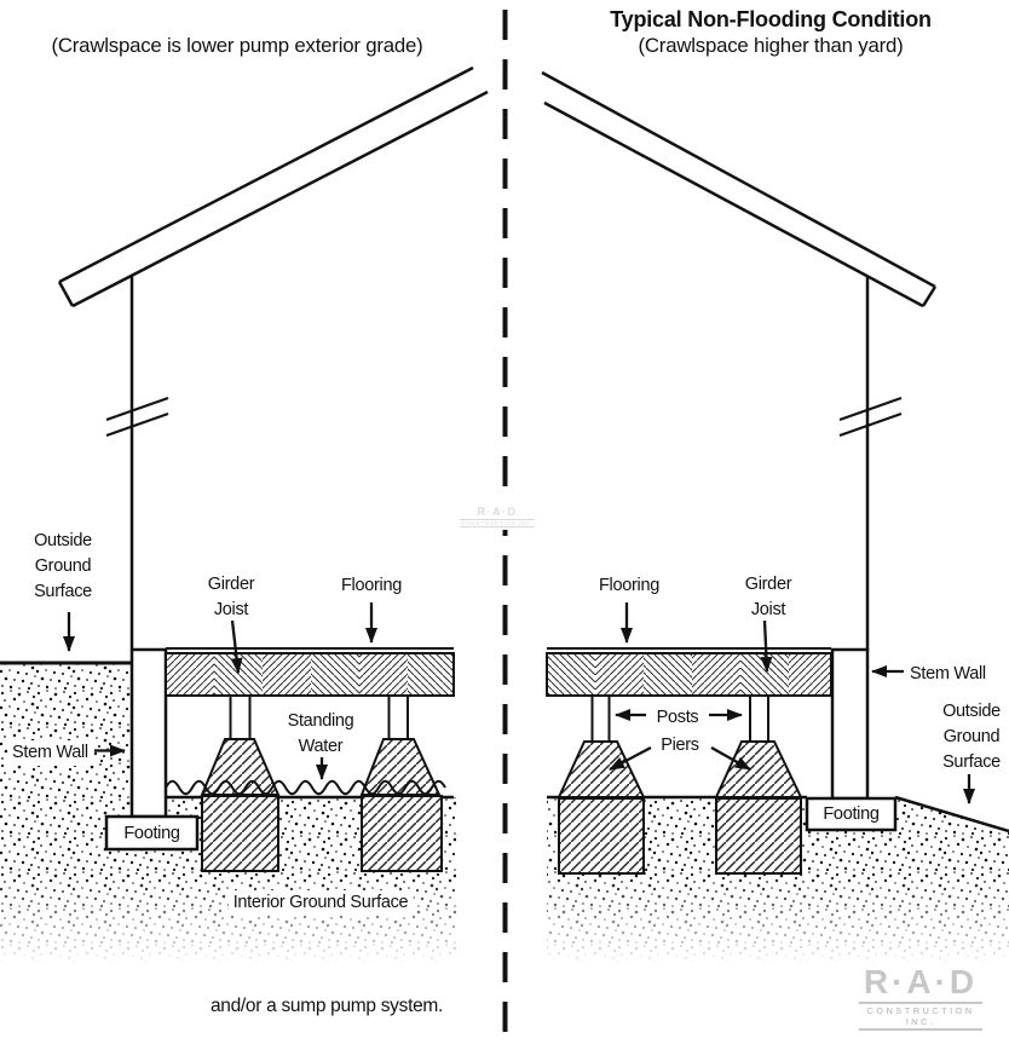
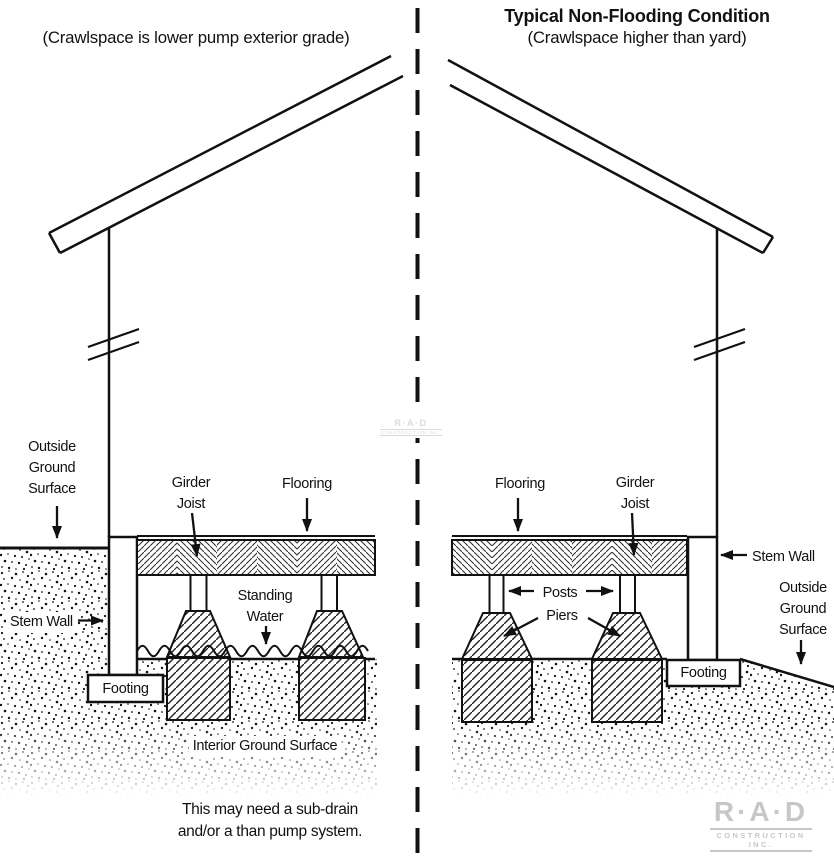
  (Crawlspace is lower pump exterior grade)
  Typical Non-Flooding Condition
  (Crawlspace higher than yard)
  Outside Ground Surface
  Girder Joist
  Flooring
  Stem Wall
  Standing Water
  Footing
  Interior Ground Surface
  Flooring
  Girder Joist
  Posts
  Piers
  Stem Wall
  Outside Ground Surface
  Footing
+ This may need a sub-drain
- and/or a sump pump system.
+ and/or a than pump system.
  R·A·D
  R·A·D
  CONSTRUCTION INC.
